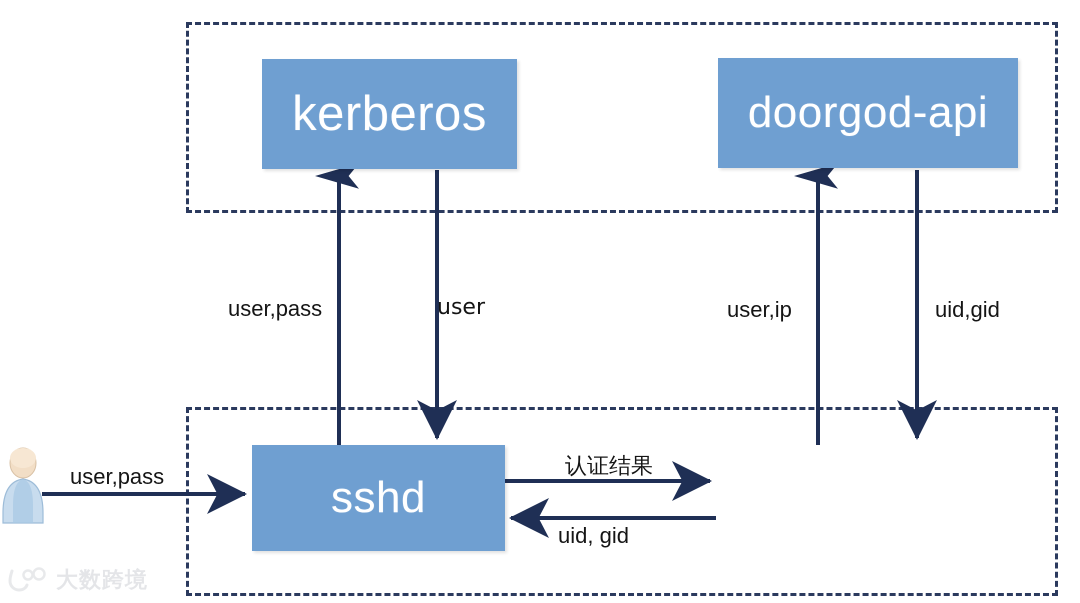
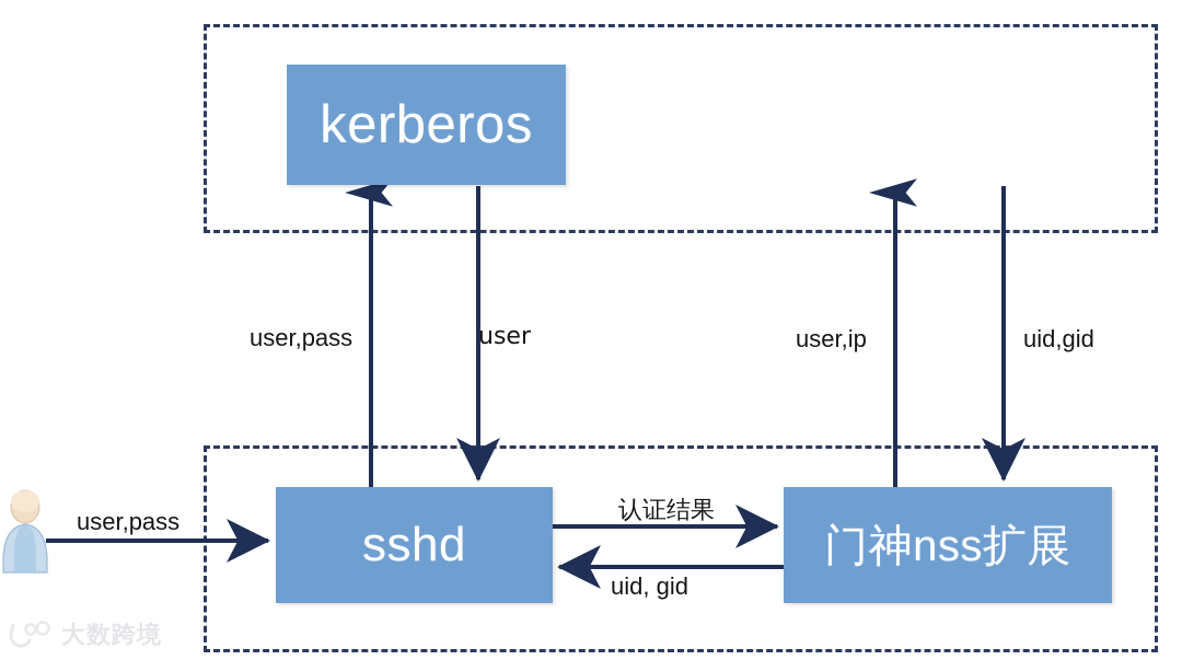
  kerberos
- doorgod-api
  sshd
+ 门神nss扩展
  user,pass
  user
  user,ip
  uid,gid
  user,pass
  认证结果
  uid, gid
  大数跨境
